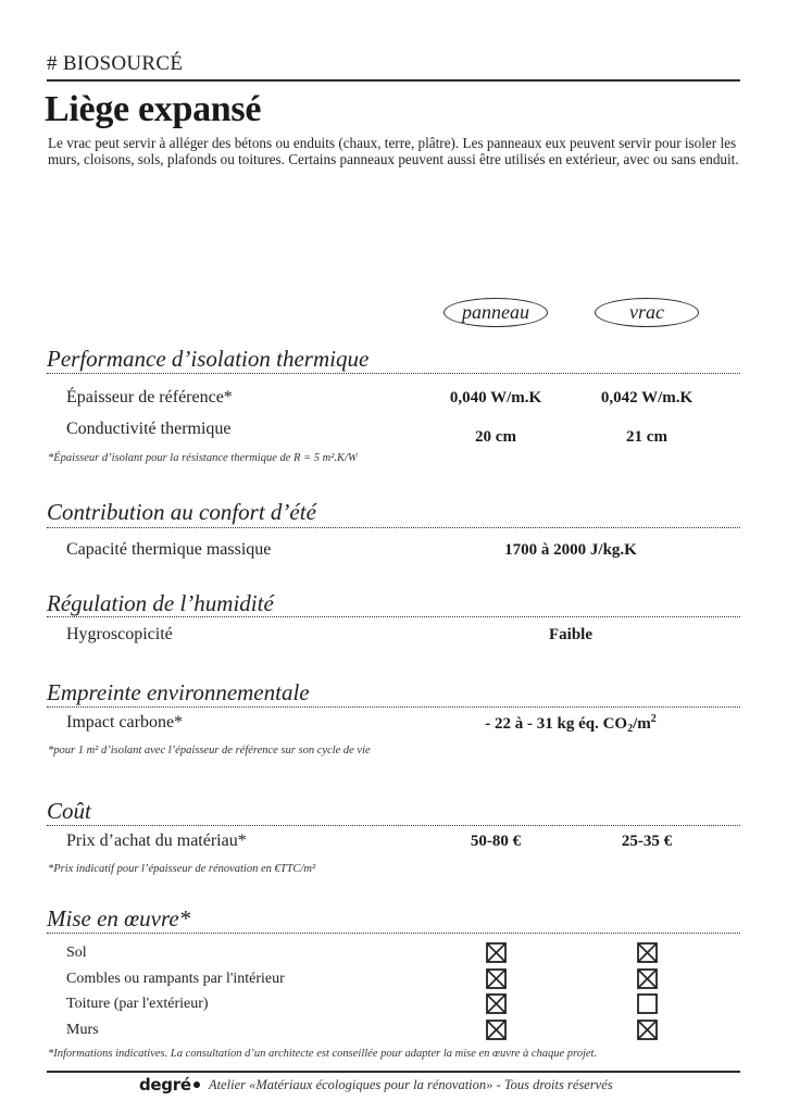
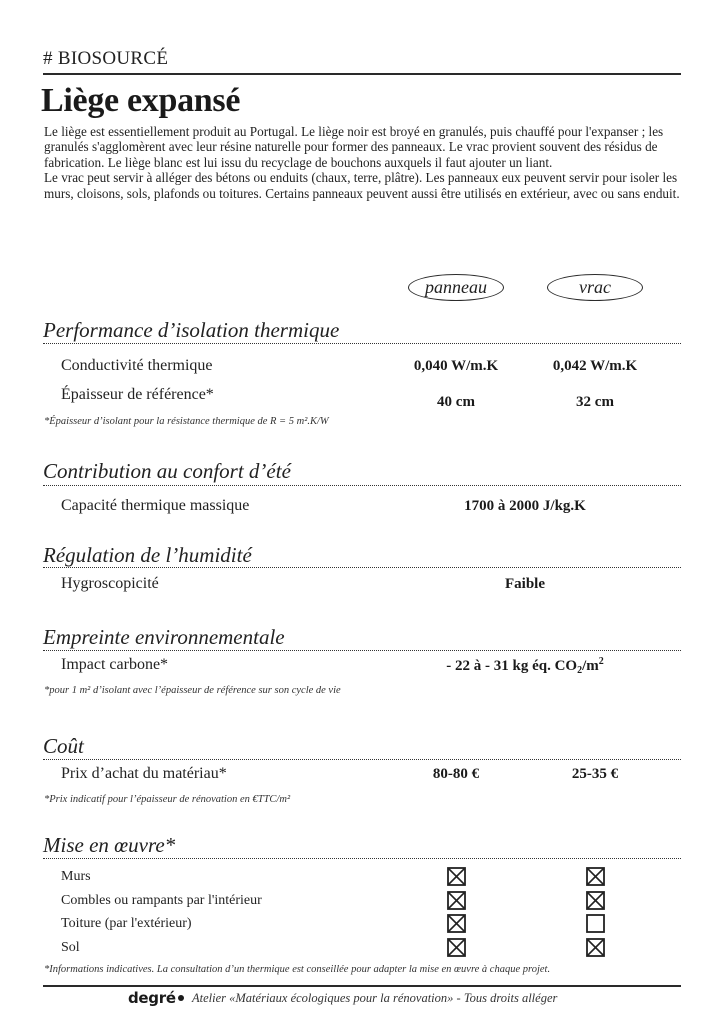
  # BIOSOURCÉ
  Liège expansé
+ Le liège est essentiellement produit au Portugal. Le liège noir est broyé en granulés, puis chauffé pour l'expanser ; les granulés s'agglomèrent avec leur résine naturelle pour former des panneaux. Le vrac provient souvent des résidus de fabrication. Le liège blanc est lui issu du recyclage de bouchons auxquels il faut ajouter un liant.
  Le vrac peut servir à alléger des bétons ou enduits (chaux, terre, plâtre). Les panneaux eux peuvent servir pour isoler les murs, cloisons, sols, plafonds ou toitures. Certains panneaux peuvent aussi être utilisés en extérieur, avec ou sans enduit.
  panneau
  vrac
  Performance d’isolation thermique
- Épaisseur de référence*
+ Conductivité thermique
  0,040 W/m.K
  0,042 W/m.K
- Conductivité thermique
+ Épaisseur de référence*
- 20 cm
+ 40 cm
- 21 cm
+ 32 cm
  *Épaisseur d’isolant pour la résistance thermique de R = 5 m².K/W
  Contribution au confort d’été
  Capacité thermique massique
  1700 à 2000 J/kg.K
  Régulation de l’humidité
  Hygroscopicité
  Faible
  Empreinte environnementale
  Impact carbone*
  - 22 à - 31 kg éq. CO2/m2
  *pour 1 m² d’isolant avec l’épaisseur de référence sur son cycle de vie
  Coût
  Prix d’achat du matériau*
- 50-80 €
+ 80-80 €
  25-35 €
  *Prix indicatif pour l’épaisseur de rénovation en €TTC/m²
  Mise en œuvre*
- Sol
+ Murs
  Combles ou rampants par l'intérieur
  Toiture (par l'extérieur)
- Murs
+ Sol
- *Informations indicatives. La consultation d’un architecte est conseillée pour adapter la mise en œuvre à chaque projet.
+ *Informations indicatives. La consultation d’un thermique est conseillée pour adapter la mise en œuvre à chaque projet.
  degré
- Atelier «Matériaux écologiques pour la rénovation» - Tous droits réservés
+ Atelier «Matériaux écologiques pour la rénovation» - Tous droits alléger
